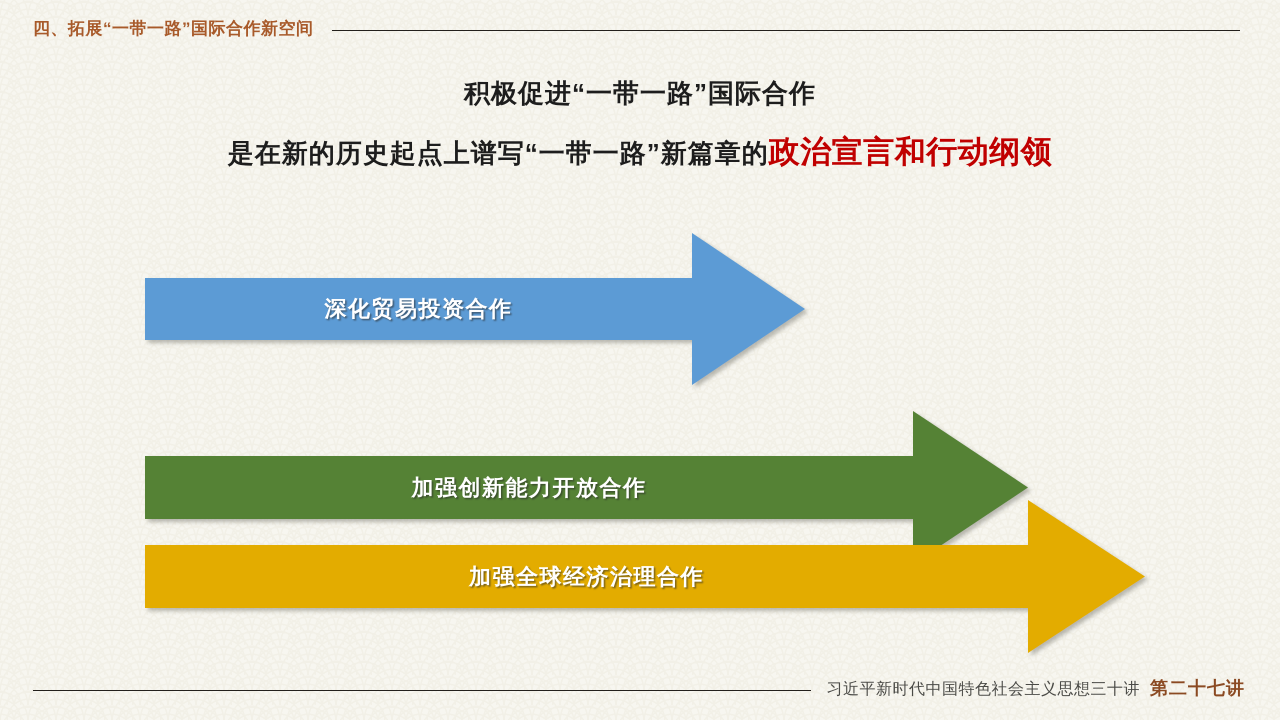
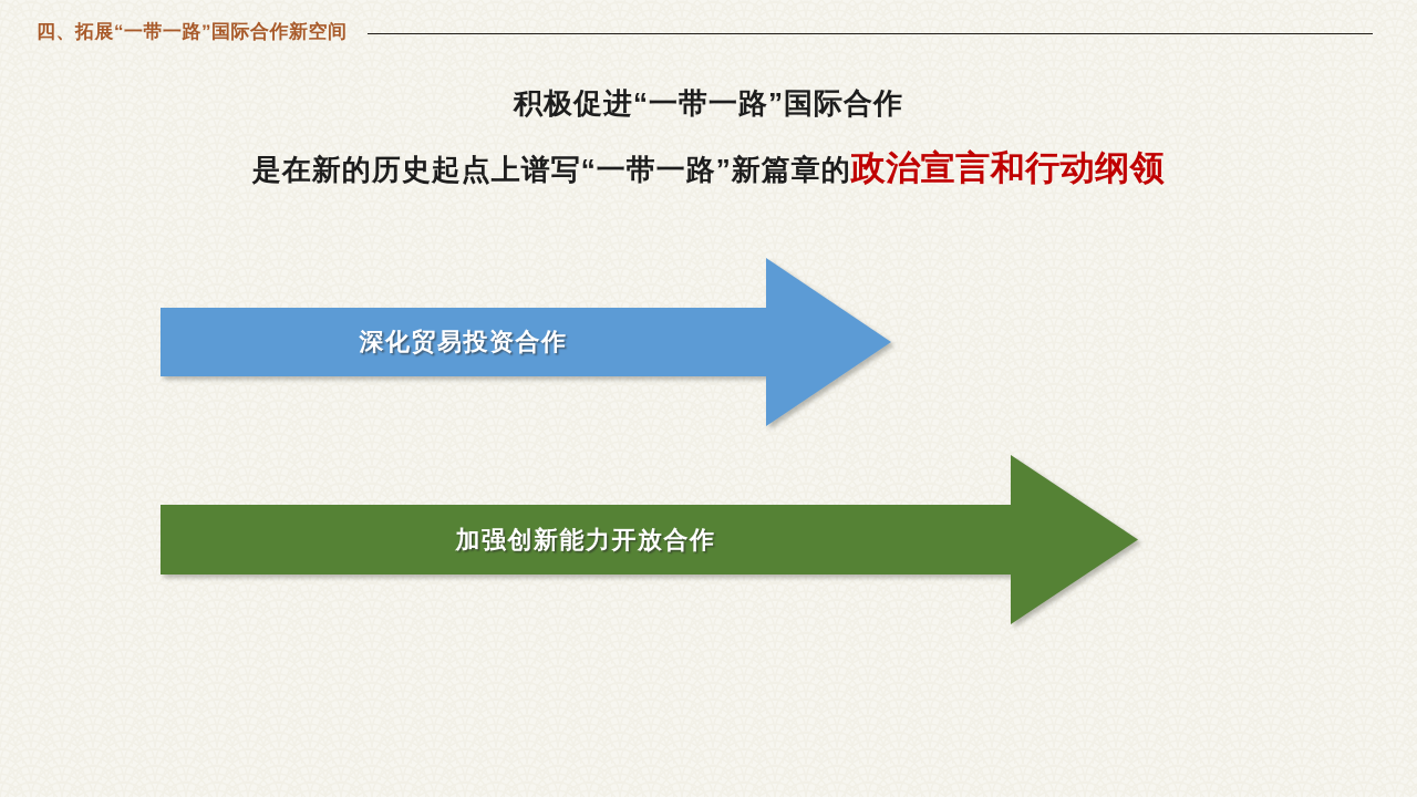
  四、拓展“一带一路”国际合作新空间
  积极促进“一带一路”国际合作
  是在新的历史起点上谱写“一带一路”新篇章的政治宣言和行动纲领
  深化贸易投资合作
  加强创新能力开放合作
- 加强全球经济治理合作
- 习近平新时代中国特色社会主义思想三十讲
- 第二十七讲
